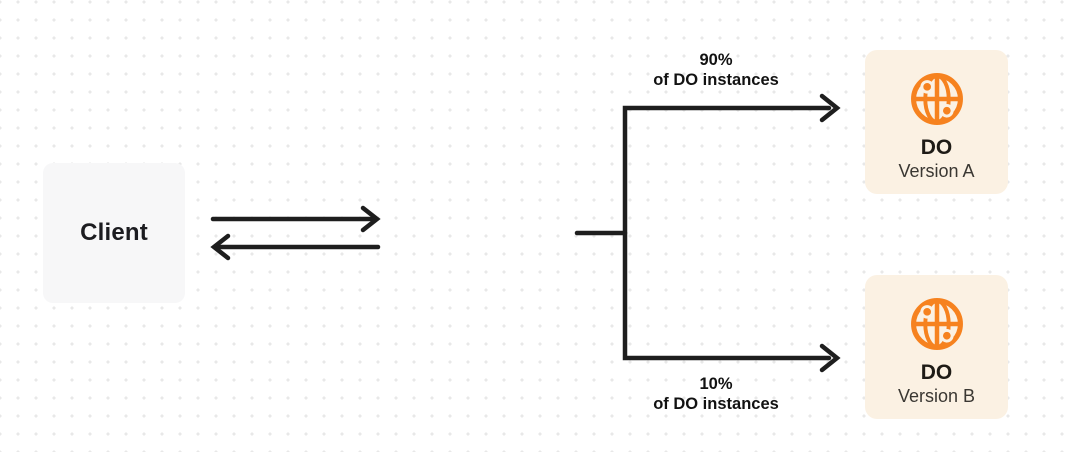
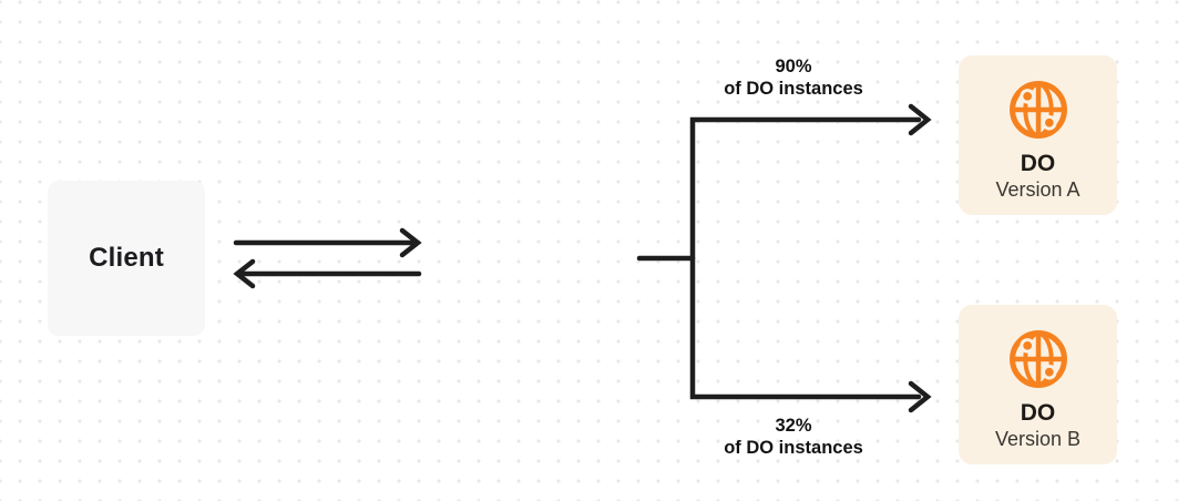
  Client
  90%
  of DO instances
- 10%
+ 32%
  of DO instances
  DO
  Version A
  DO
  Version B
